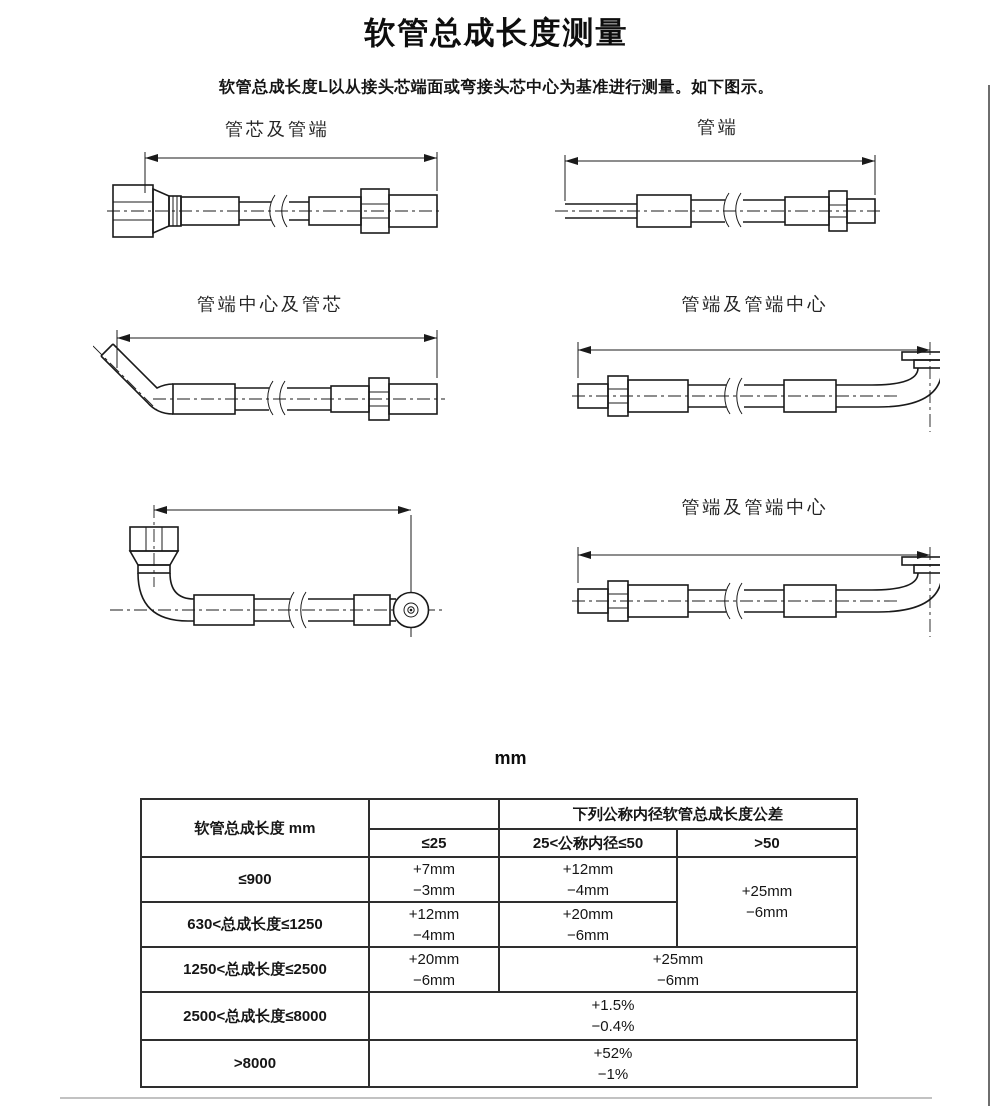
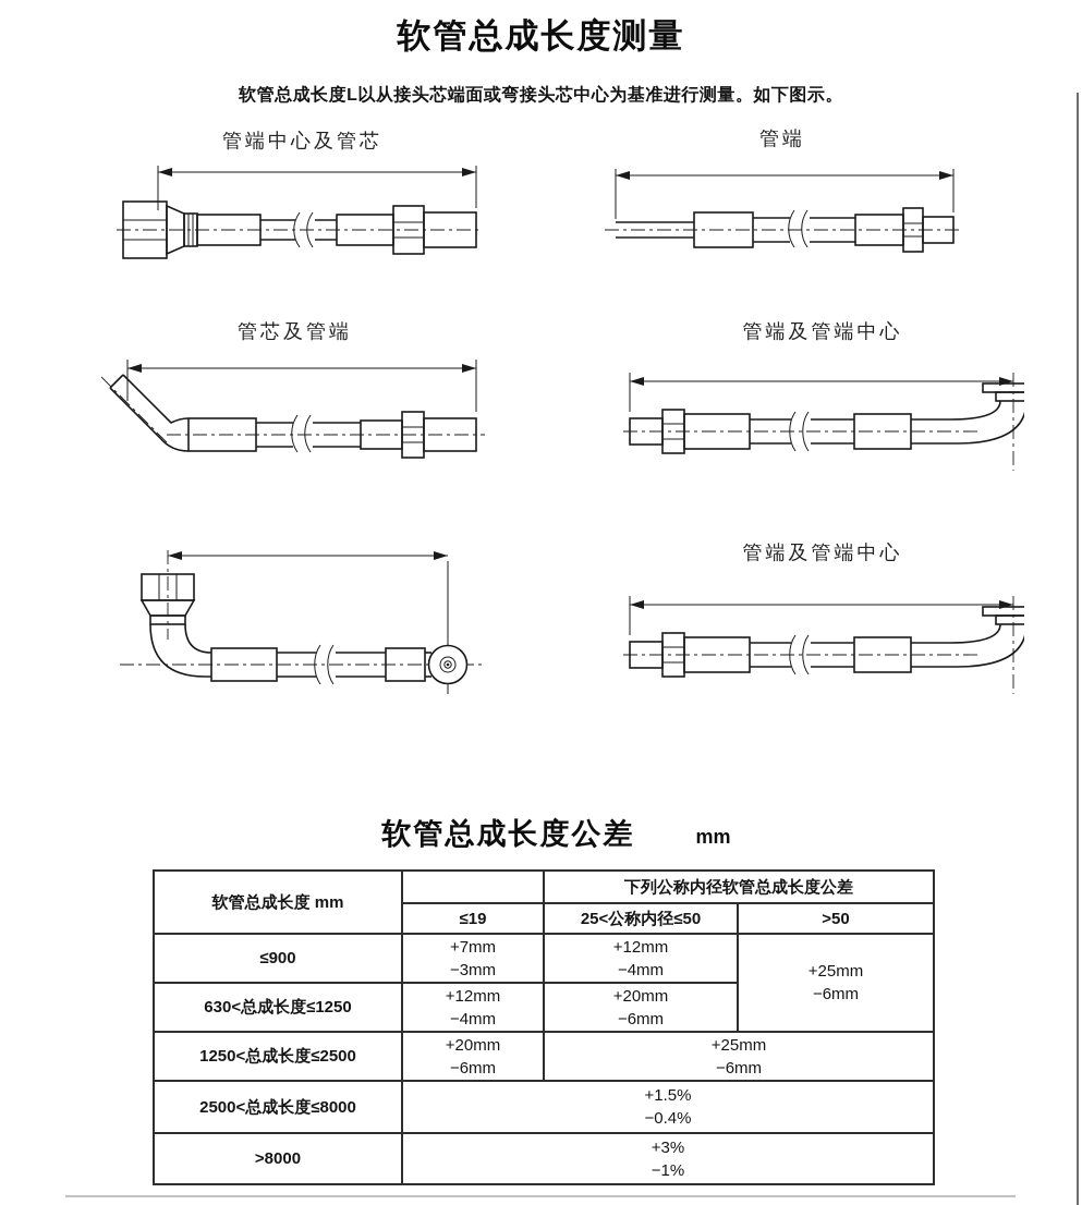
  软管总成长度测量
  软管总成长度L以从接头芯端面或弯接头芯中心为基准进行测量。如下图示。
- 管芯及管端
+ 管端中心及管芯
  管端
- 管端中心及管芯
+ 管芯及管端
  管端及管端中心
  管端及管端中心
+ 软管总成长度公差
  mm
  软管总成长度 mm		下列公称内径软管总成长度公差
- ≤25	25<公称内径≤50	>50
+ ≤19	25<公称内径≤50	>50
  ≤900	+7mm −3mm	+12mm −4mm	+25mm −6mm
  630<总成长度≤1250	+12mm −4mm	+20mm −6mm
  1250<总成长度≤2500	+20mm −6mm	+25mm −6mm
  2500<总成长度≤8000	+1.5% −0.4%
- >8000	+52% −1%
+ >8000	+3% −1%
